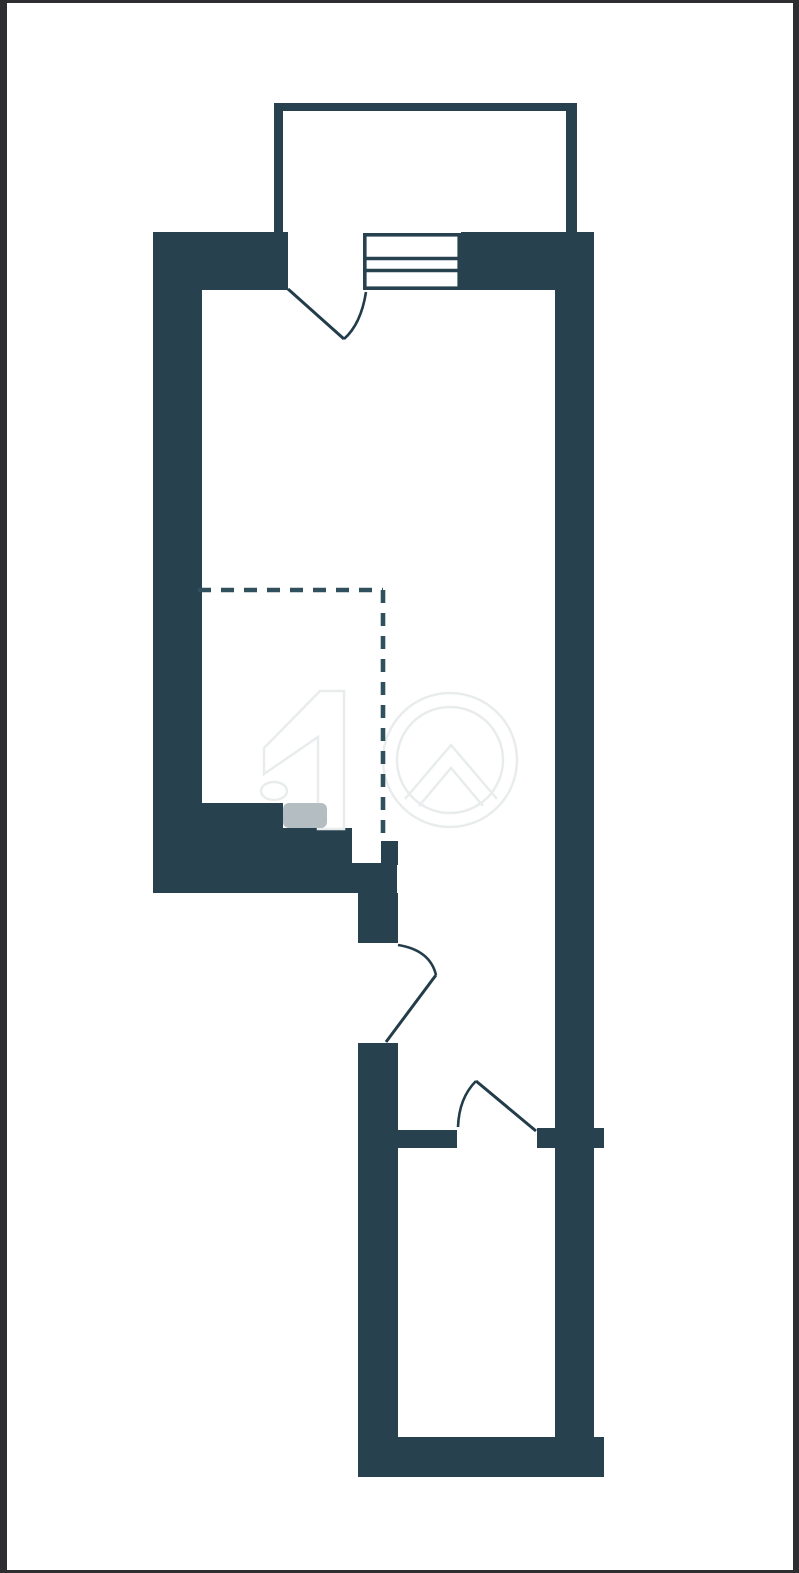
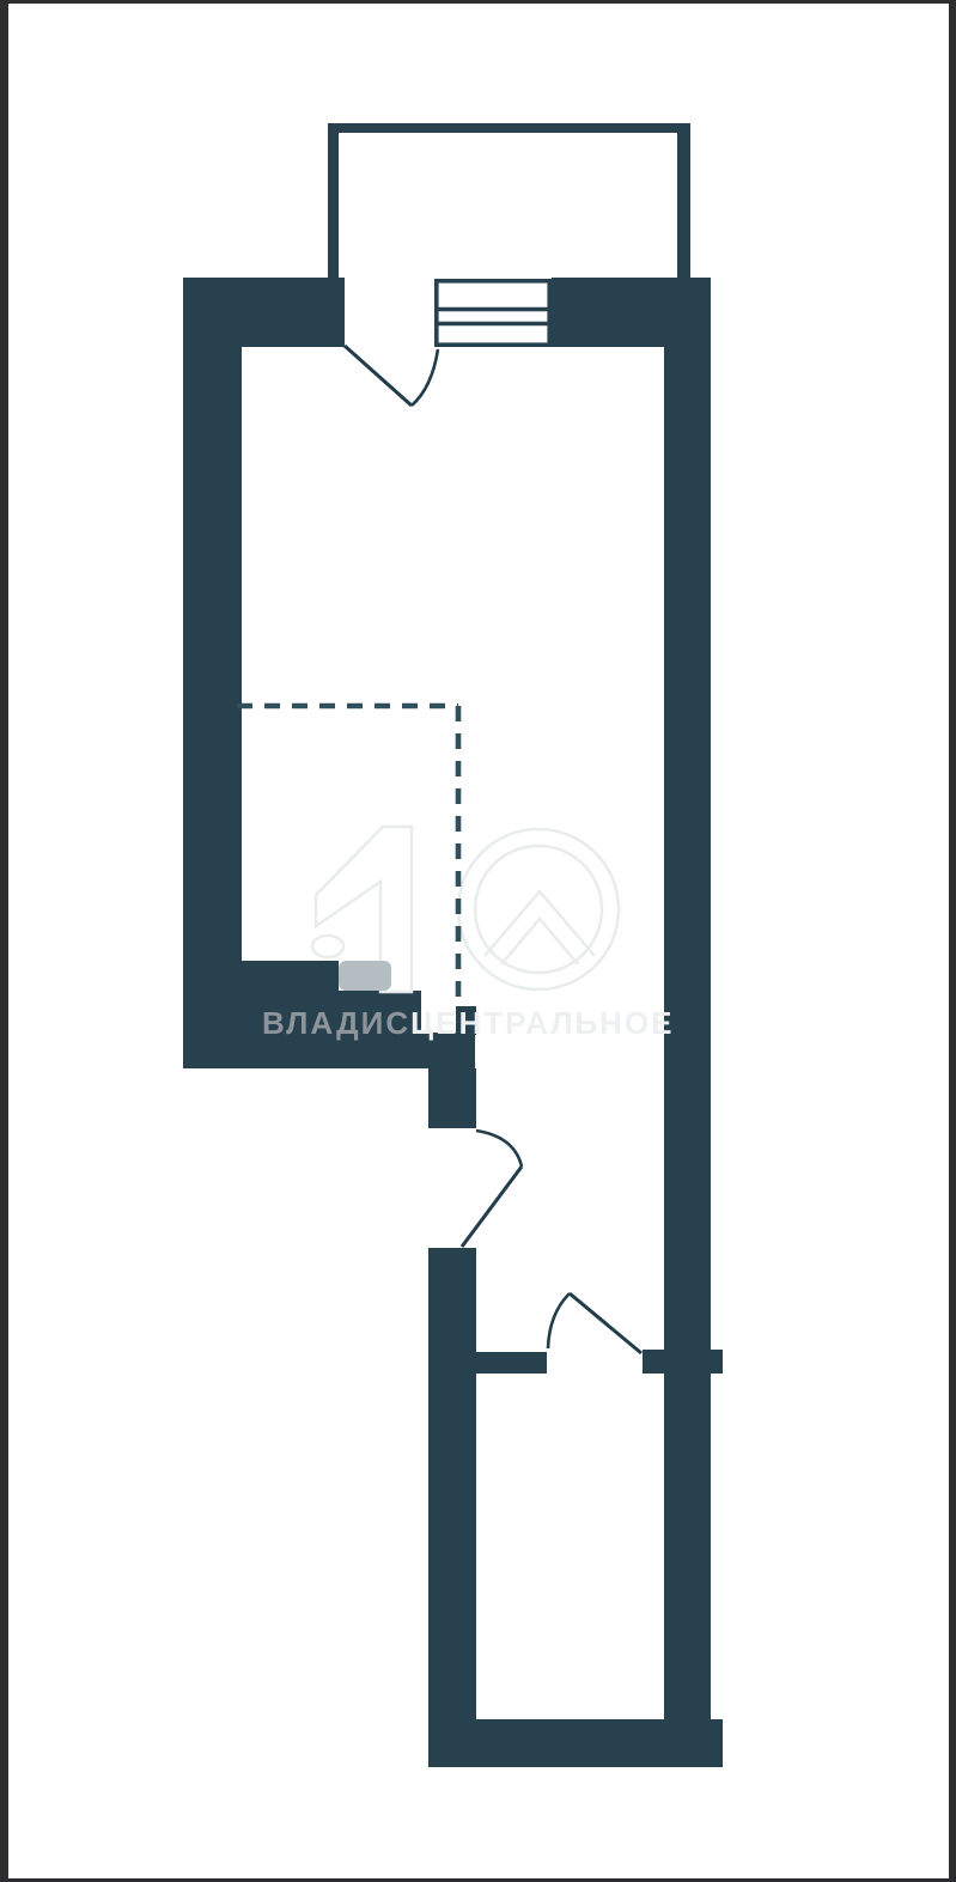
+ ВЛАДИСЦЕНТРАЛЬНОЕ
